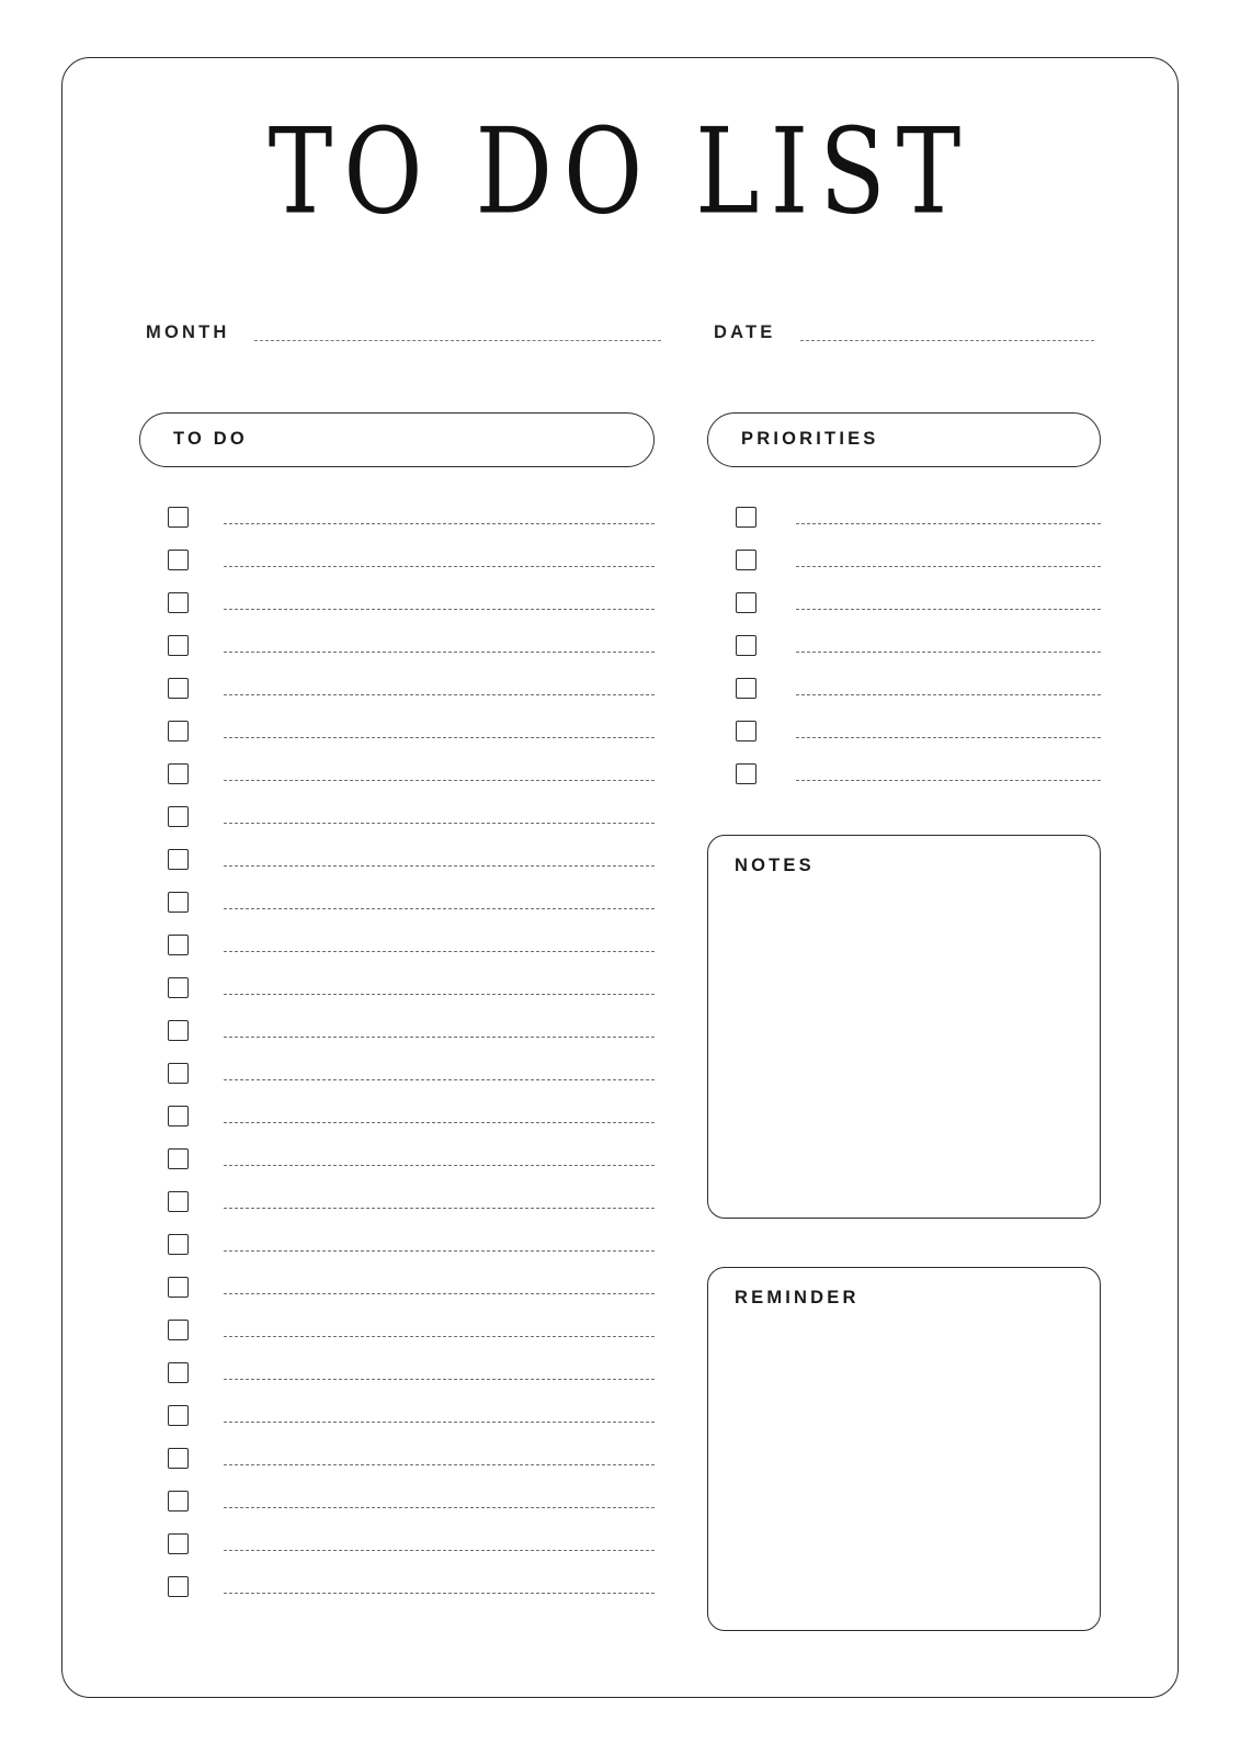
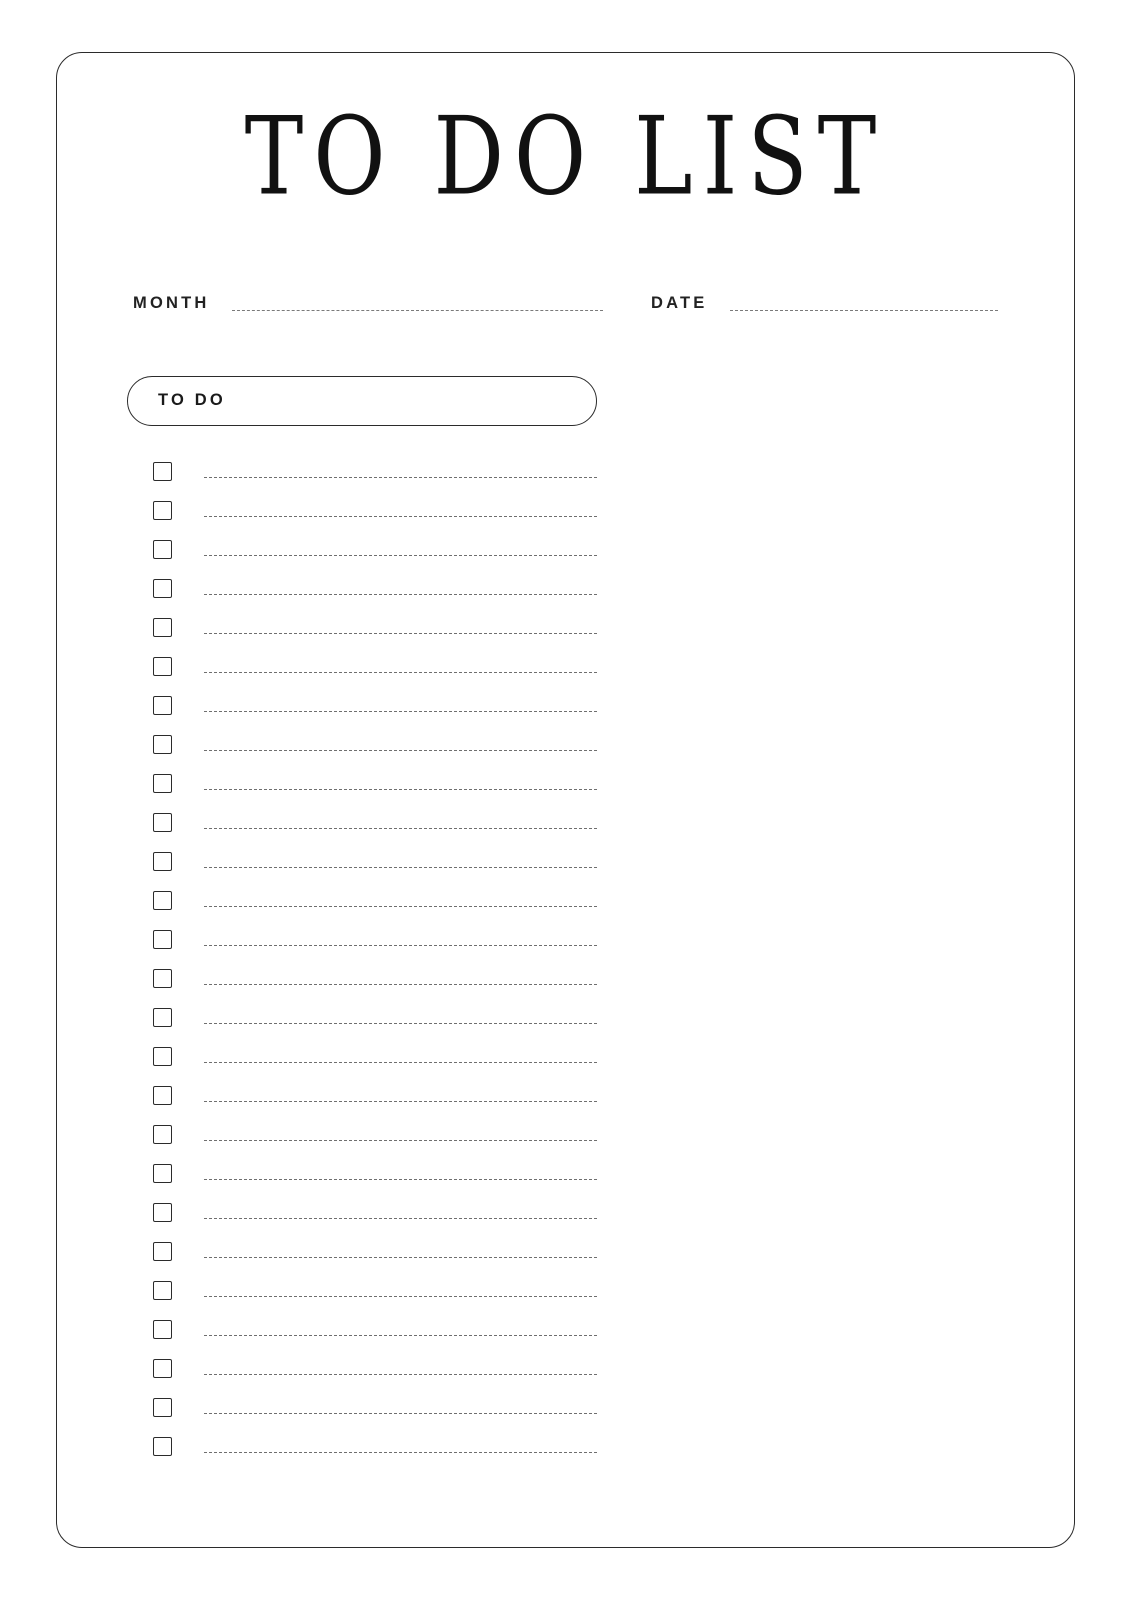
  TO DO LIST
  MONTH
  DATE
  TO DO
- PRIORITIES
- NOTES
- REMINDER
